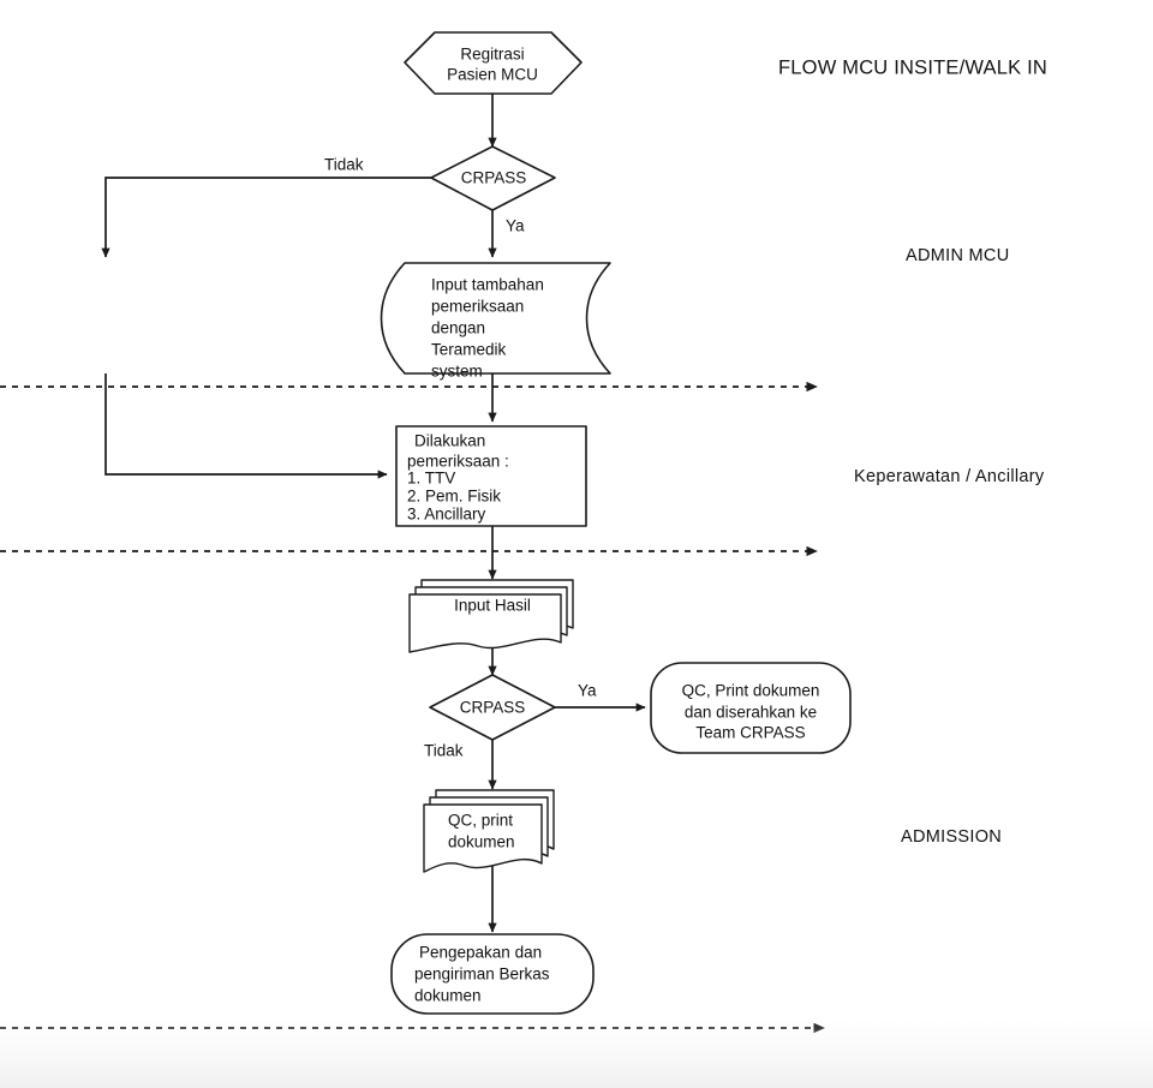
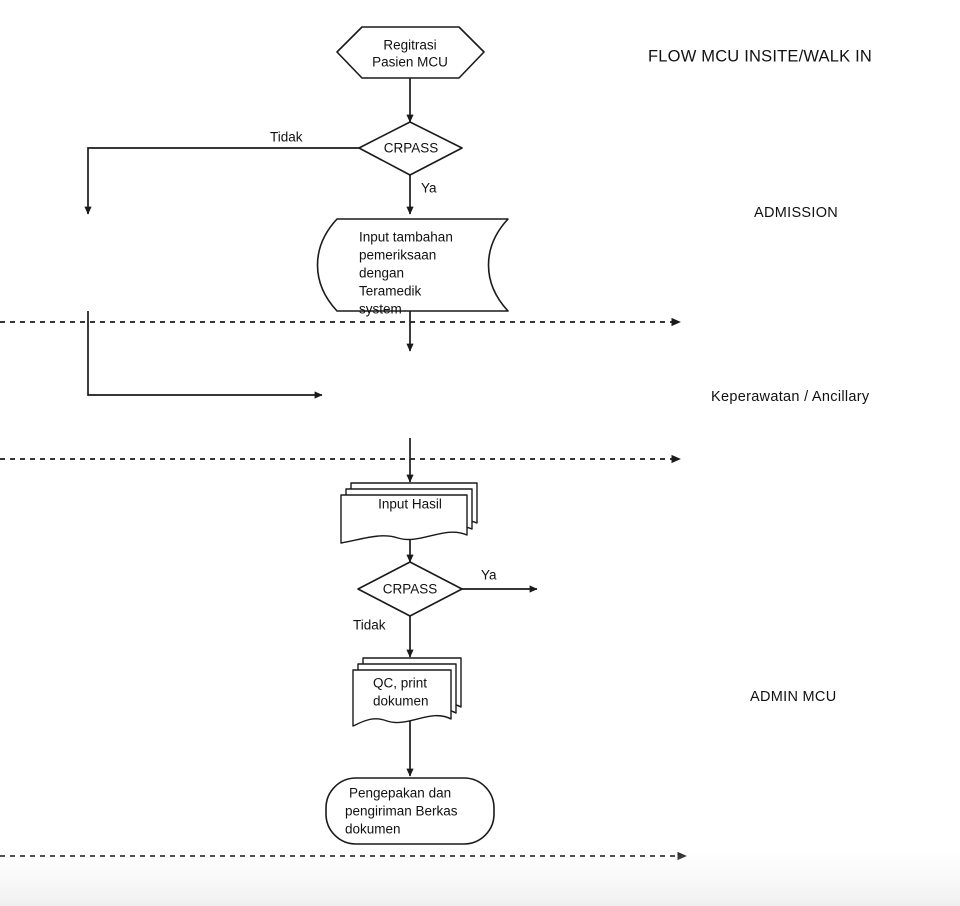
  FLOW MCU INSITE/WALK IN
- ADMIN MCU
+ ADMISSION
  Keperawatan / Ancillary
- ADMISSION
+ ADMIN MCU
  Regitrasi
  Pasien MCU
  CRPASS
  Tidak
  Ya
  Input tambahan
  pemeriksaan
  dengan
  Teramedik
  system
- Dilakukan
- pemeriksaan :
- 1. TTV
- 2. Pem. Fisik
- 3. Ancillary
  Input Hasil
  CRPASS
  Ya
  Tidak
- QC, Print dokumen
- dan diserahkan ke
- Team CRPASS
  QC, print
  dokumen
  Pengepakan dan
  pengiriman Berkas
  dokumen
